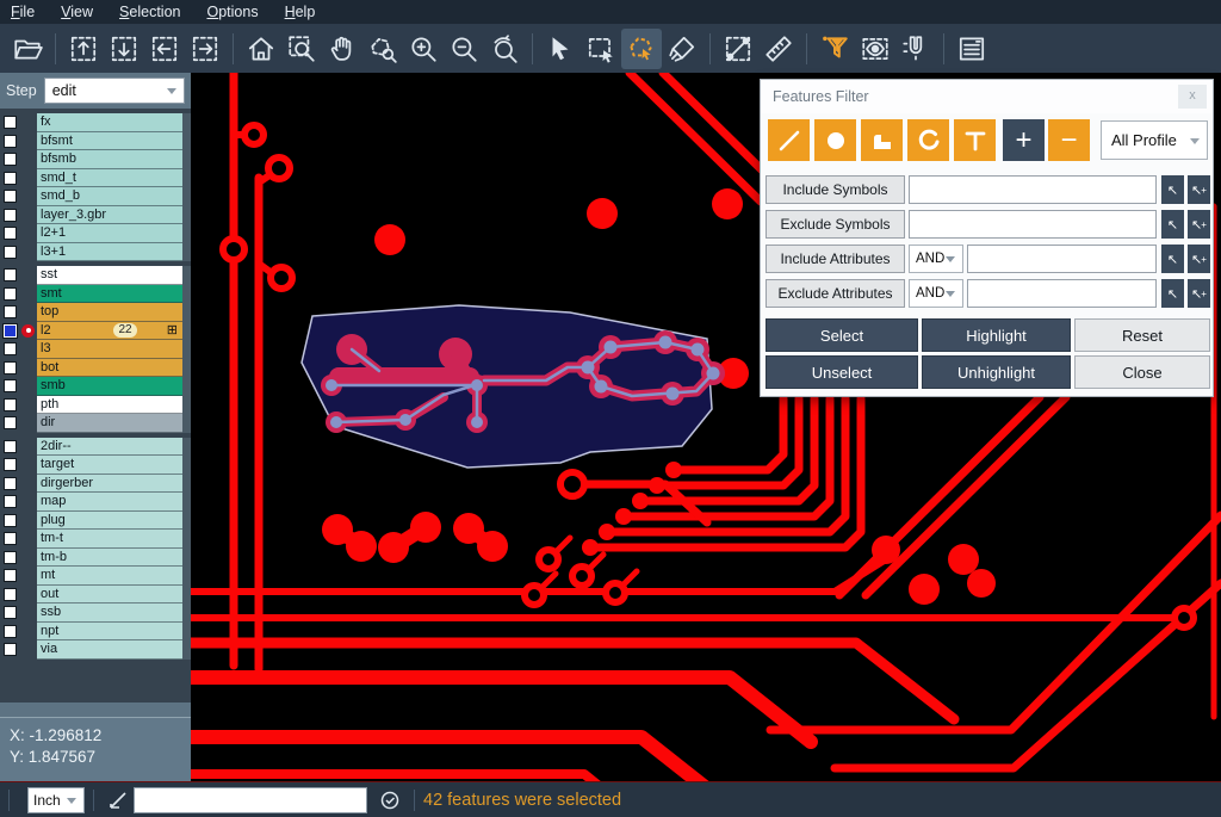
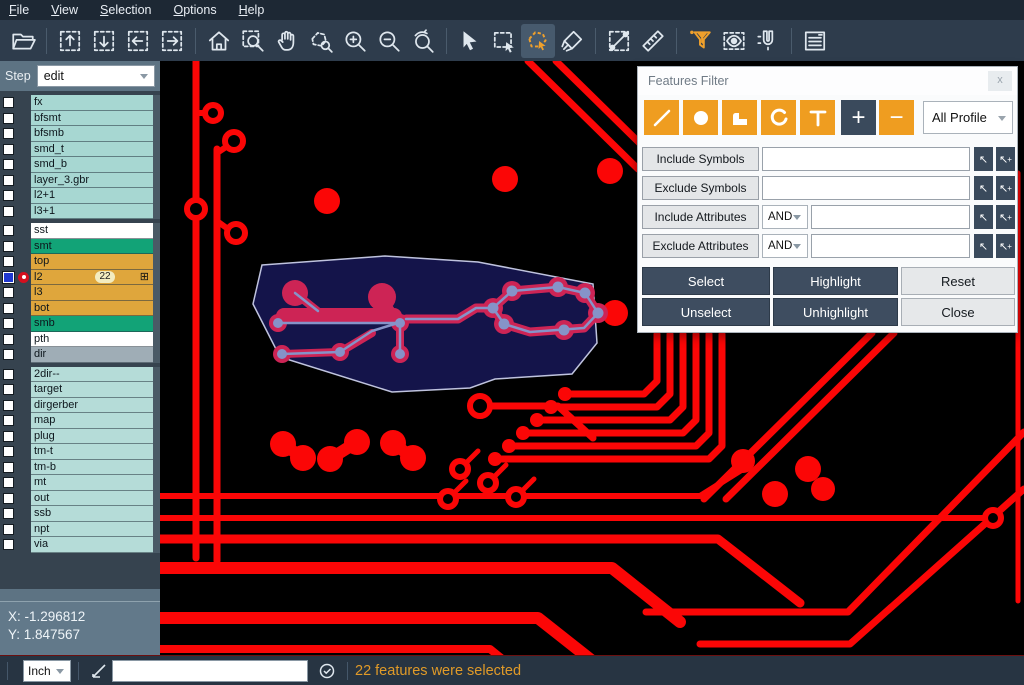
  File
  View
  Selection
  Options
  Help
  Step
  edit
  fx
  bfsmt
  bfsmb
  smd_t
  smd_b
  layer_3.gbr
  l2+1
  l3+1
  sst
  smt
  top
  l2
  22
  ⊞
  l3
  bot
  smb
  pth
  dir
  2dir--
  target
  dirgerber
  map
  plug
  tm-t
  tm-b
  mt
  out
  ssb
  npt
  via
  X: -1.296812
  Y: 1.847567
  Features Filter
  x
  +
  −
  All Profile
  Include Symbols
  ↖
  ↖
  +
  Exclude Symbols
  ↖
  ↖
  +
  Include Attributes
  AND
  ↖
  ↖
  +
  Exclude Attributes
  AND
  ↖
  ↖
  +
  Select
  Highlight
  Reset
  Unselect
  Unhighlight
  Close
  Inch
- 42 features were selected
+ 22 features were selected
